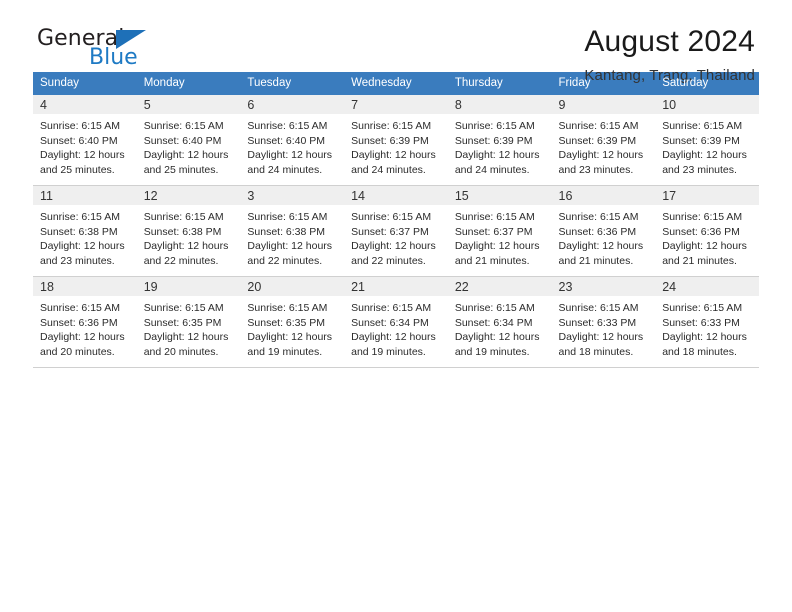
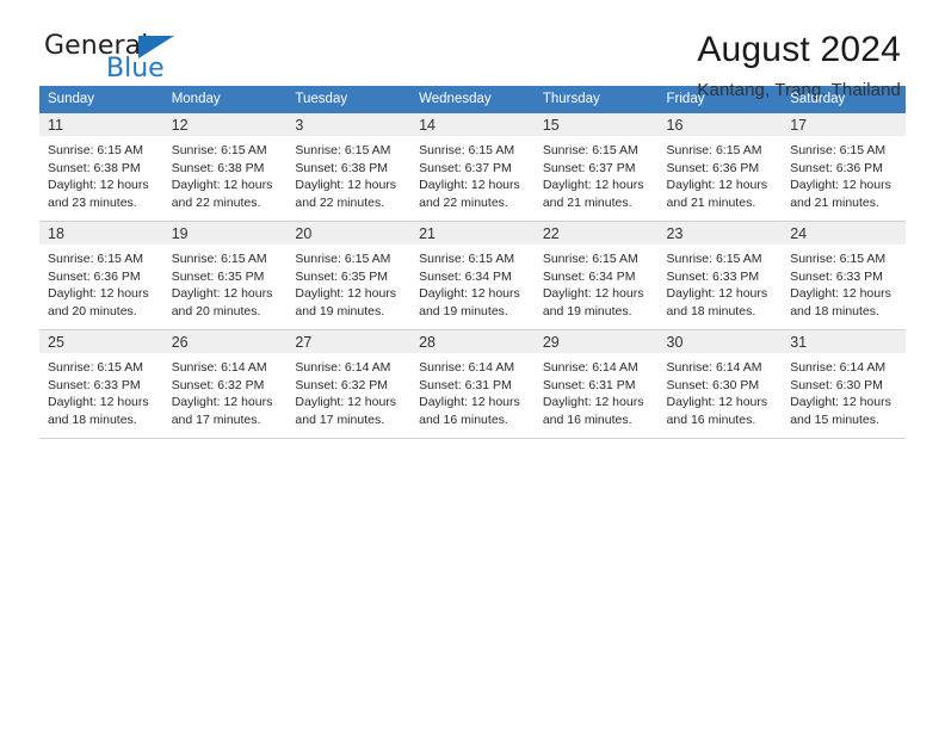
  General
  Blue
  August 2024
  Kantang, Trang, Thailand
  Sunday	Monday	Tuesday	Wednesday	Thursday	Friday	Saturday
- 4Sunrise: 6:15 AMSunset: 6:40 PMDaylight: 12 hoursand 25 minutes.	5Sunrise: 6:15 AMSunset: 6:40 PMDaylight: 12 hoursand 25 minutes.	6Sunrise: 6:15 AMSunset: 6:40 PMDaylight: 12 hoursand 24 minutes.	7Sunrise: 6:15 AMSunset: 6:39 PMDaylight: 12 hoursand 24 minutes.	8Sunrise: 6:15 AMSunset: 6:39 PMDaylight: 12 hoursand 24 minutes.	9Sunrise: 6:15 AMSunset: 6:39 PMDaylight: 12 hoursand 23 minutes.	10Sunrise: 6:15 AMSunset: 6:39 PMDaylight: 12 hoursand 23 minutes.
  11Sunrise: 6:15 AMSunset: 6:38 PMDaylight: 12 hoursand 23 minutes.	12Sunrise: 6:15 AMSunset: 6:38 PMDaylight: 12 hoursand 22 minutes.	3Sunrise: 6:15 AMSunset: 6:38 PMDaylight: 12 hoursand 22 minutes.	14Sunrise: 6:15 AMSunset: 6:37 PMDaylight: 12 hoursand 22 minutes.	15Sunrise: 6:15 AMSunset: 6:37 PMDaylight: 12 hoursand 21 minutes.	16Sunrise: 6:15 AMSunset: 6:36 PMDaylight: 12 hoursand 21 minutes.	17Sunrise: 6:15 AMSunset: 6:36 PMDaylight: 12 hoursand 21 minutes.
  18Sunrise: 6:15 AMSunset: 6:36 PMDaylight: 12 hoursand 20 minutes.	19Sunrise: 6:15 AMSunset: 6:35 PMDaylight: 12 hoursand 20 minutes.	20Sunrise: 6:15 AMSunset: 6:35 PMDaylight: 12 hoursand 19 minutes.	21Sunrise: 6:15 AMSunset: 6:34 PMDaylight: 12 hoursand 19 minutes.	22Sunrise: 6:15 AMSunset: 6:34 PMDaylight: 12 hoursand 19 minutes.	23Sunrise: 6:15 AMSunset: 6:33 PMDaylight: 12 hoursand 18 minutes.	24Sunrise: 6:15 AMSunset: 6:33 PMDaylight: 12 hoursand 18 minutes.
+ 25Sunrise: 6:15 AMSunset: 6:33 PMDaylight: 12 hoursand 18 minutes.	26Sunrise: 6:14 AMSunset: 6:32 PMDaylight: 12 hoursand 17 minutes.	27Sunrise: 6:14 AMSunset: 6:32 PMDaylight: 12 hoursand 17 minutes.	28Sunrise: 6:14 AMSunset: 6:31 PMDaylight: 12 hoursand 16 minutes.	29Sunrise: 6:14 AMSunset: 6:31 PMDaylight: 12 hoursand 16 minutes.	30Sunrise: 6:14 AMSunset: 6:30 PMDaylight: 12 hoursand 16 minutes.	31Sunrise: 6:14 AMSunset: 6:30 PMDaylight: 12 hoursand 15 minutes.
